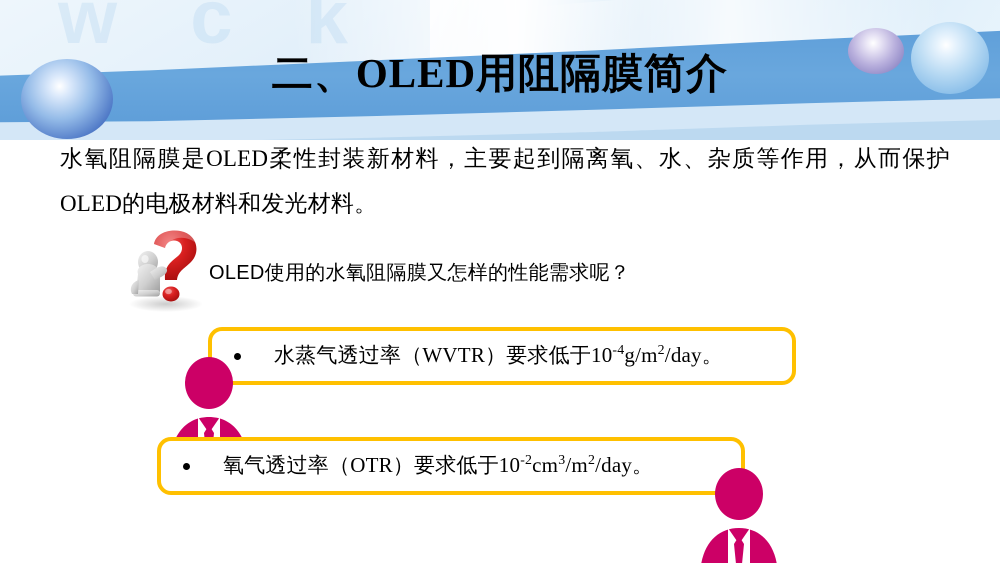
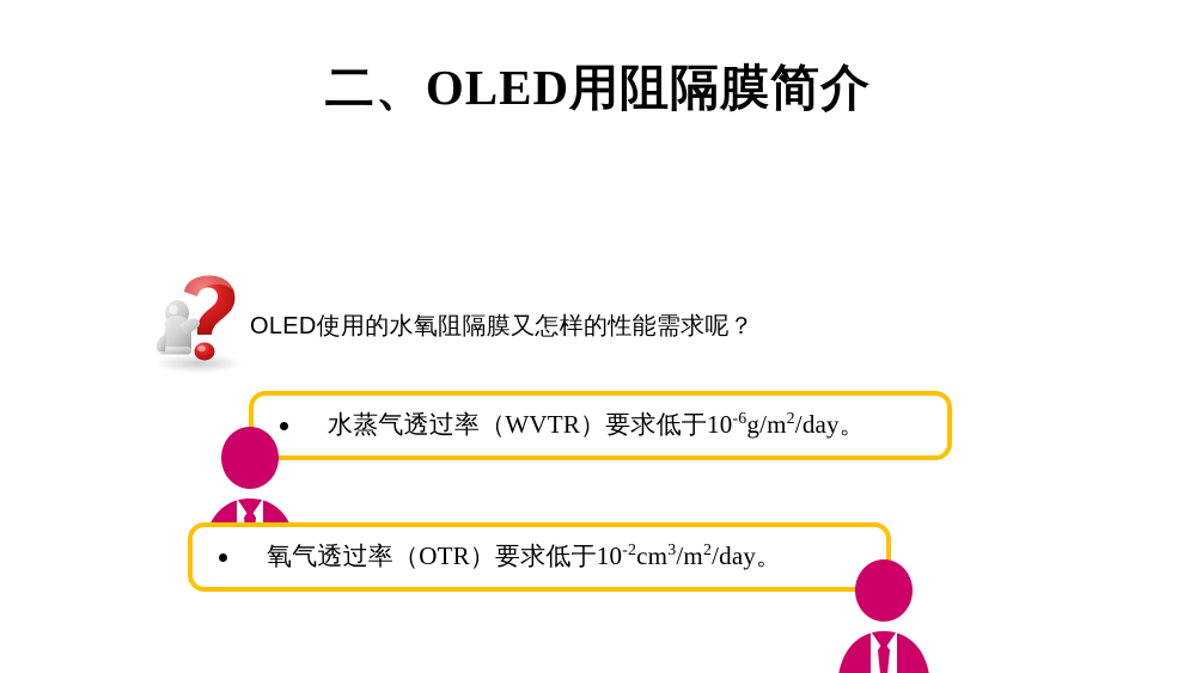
- w c k
  二、OLED用阻隔膜简介
- 水氧阻隔膜是OLED柔性封装新材料，主要起到隔离氧、水、杂质等作用，从而保护OLED的电极材料和发光材料。
  OLED使用的水氧阻隔膜又怎样的性能需求呢？
- 水蒸气透过率（WVTR）要求低于10-4g/m2/day。
+ 水蒸气透过率（WVTR）要求低于10-6g/m2/day。
  氧气透过率（OTR）要求低于10-2cm3/m2/day。
